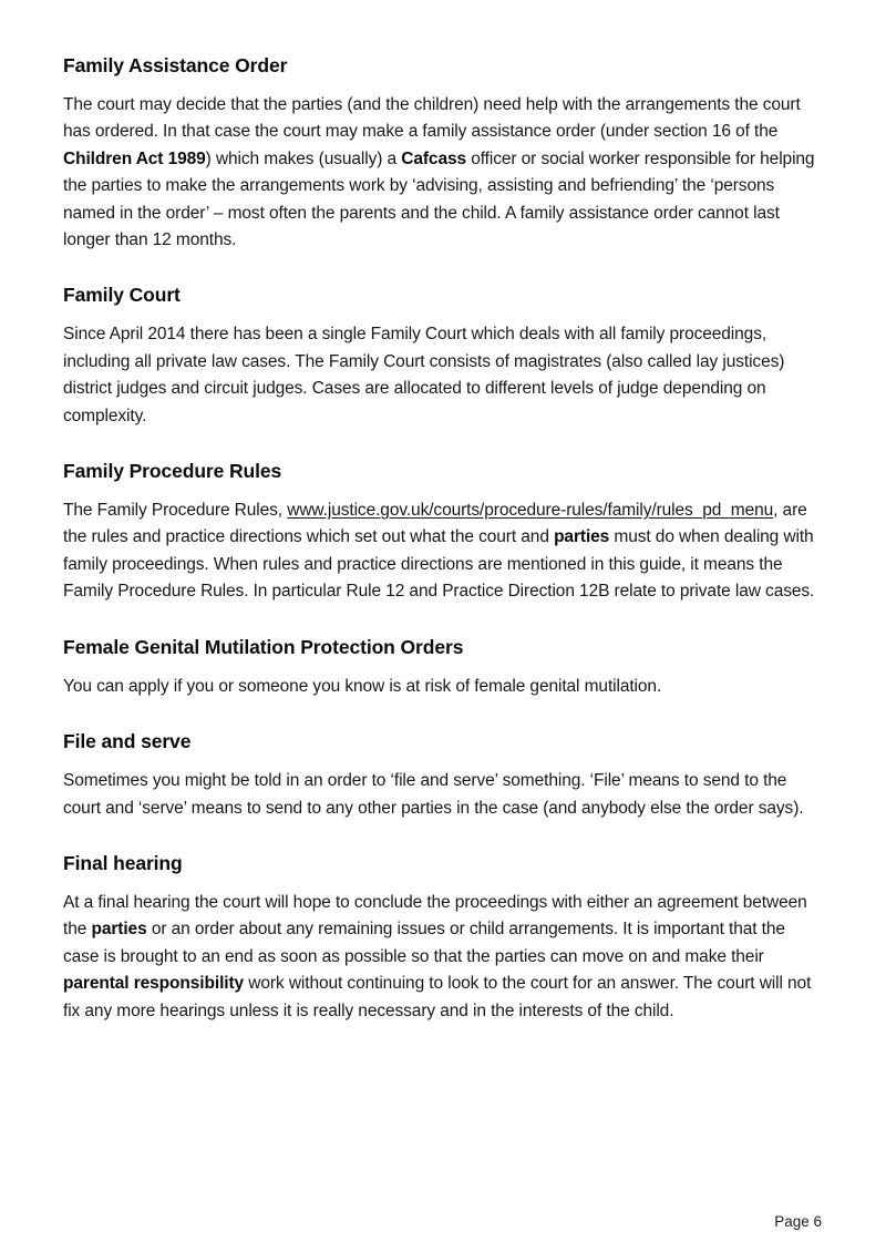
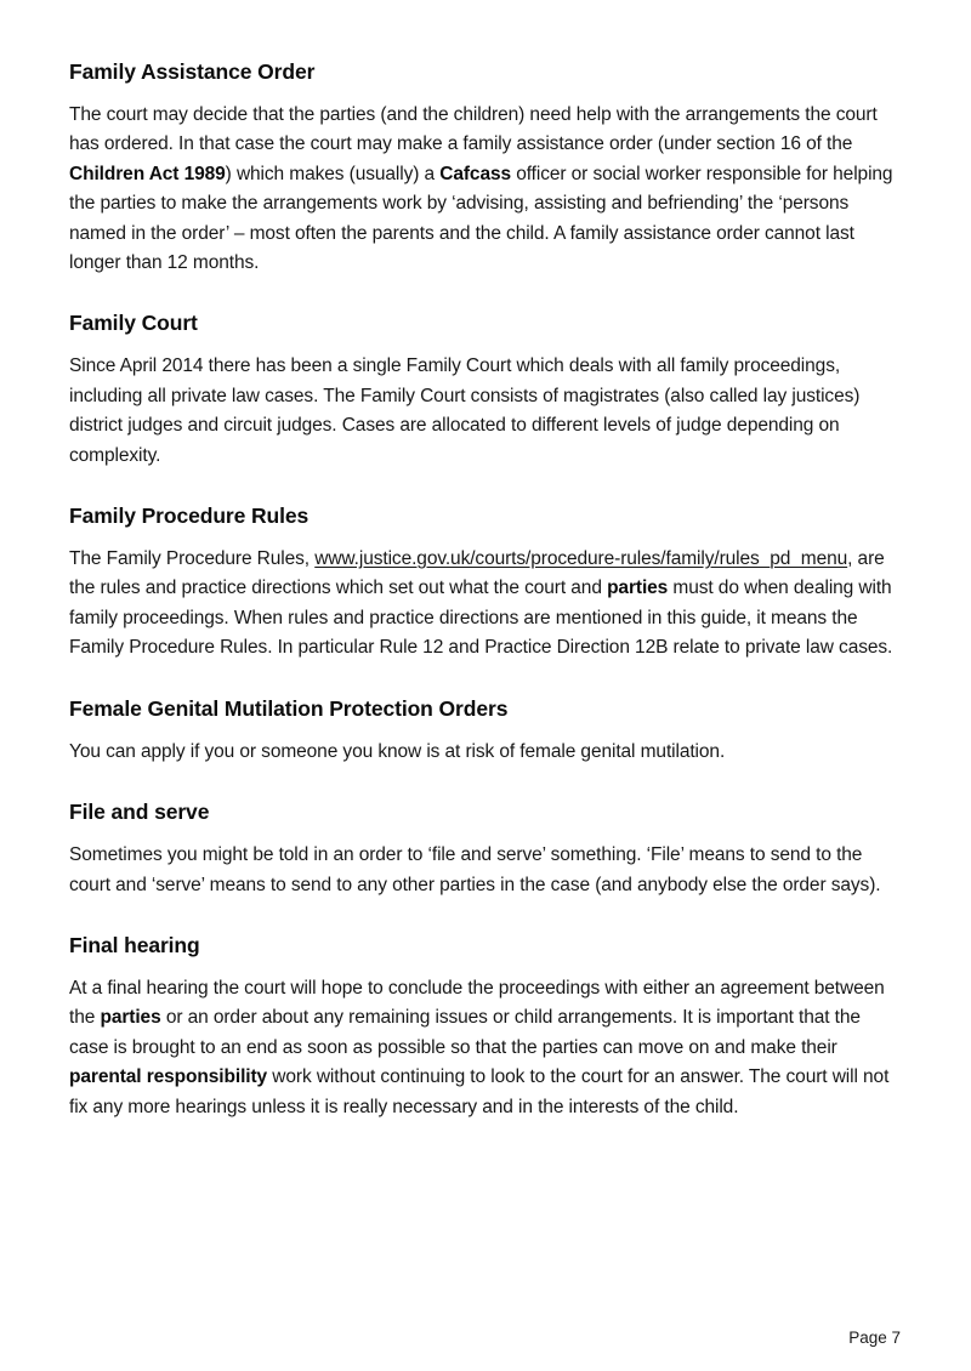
  Family Assistance Order
  The court may decide that the parties (and the children) need help with the arrangements the court has ordered. In that case the court may make a family assistance order (under section 16 of the Children Act 1989) which makes (usually) a Cafcass officer or social worker responsible for helping the parties to make the arrangements work by ‘advising, assisting and befriending’ the ‘persons named in the order’ – most often the parents and the child. A family assistance order cannot last longer than 12 months.
  Family Court
  Since April 2014 there has been a single Family Court which deals with all family proceedings, including all private law cases. The Family Court consists of magistrates (also called lay justices) district judges and circuit judges. Cases are allocated to different levels of judge depending on complexity.
  Family Procedure Rules
  The Family Procedure Rules, www.justice.gov.uk/courts/procedure-rules/family/rules_pd_menu, are the rules and practice directions which set out what the court and parties must do when dealing with family proceedings. When rules and practice directions are mentioned in this guide, it means the Family Procedure Rules. In particular Rule 12 and Practice Direction 12B relate to private law cases.
  Female Genital Mutilation Protection Orders
  You can apply if you or someone you know is at risk of female genital mutilation.
  File and serve
  Sometimes you might be told in an order to ‘file and serve’ something. ‘File’ means to send to the court and ‘serve’ means to send to any other parties in the case (and anybody else the order says).
  Final hearing
  At a final hearing the court will hope to conclude the proceedings with either an agreement between the parties or an order about any remaining issues or child arrangements. It is important that the case is brought to an end as soon as possible so that the parties can move on and make their parental responsibility work without continuing to look to the court for an answer. The court will not fix any more hearings unless it is really necessary and in the interests of the child.
- Page 6
+ Page 7
